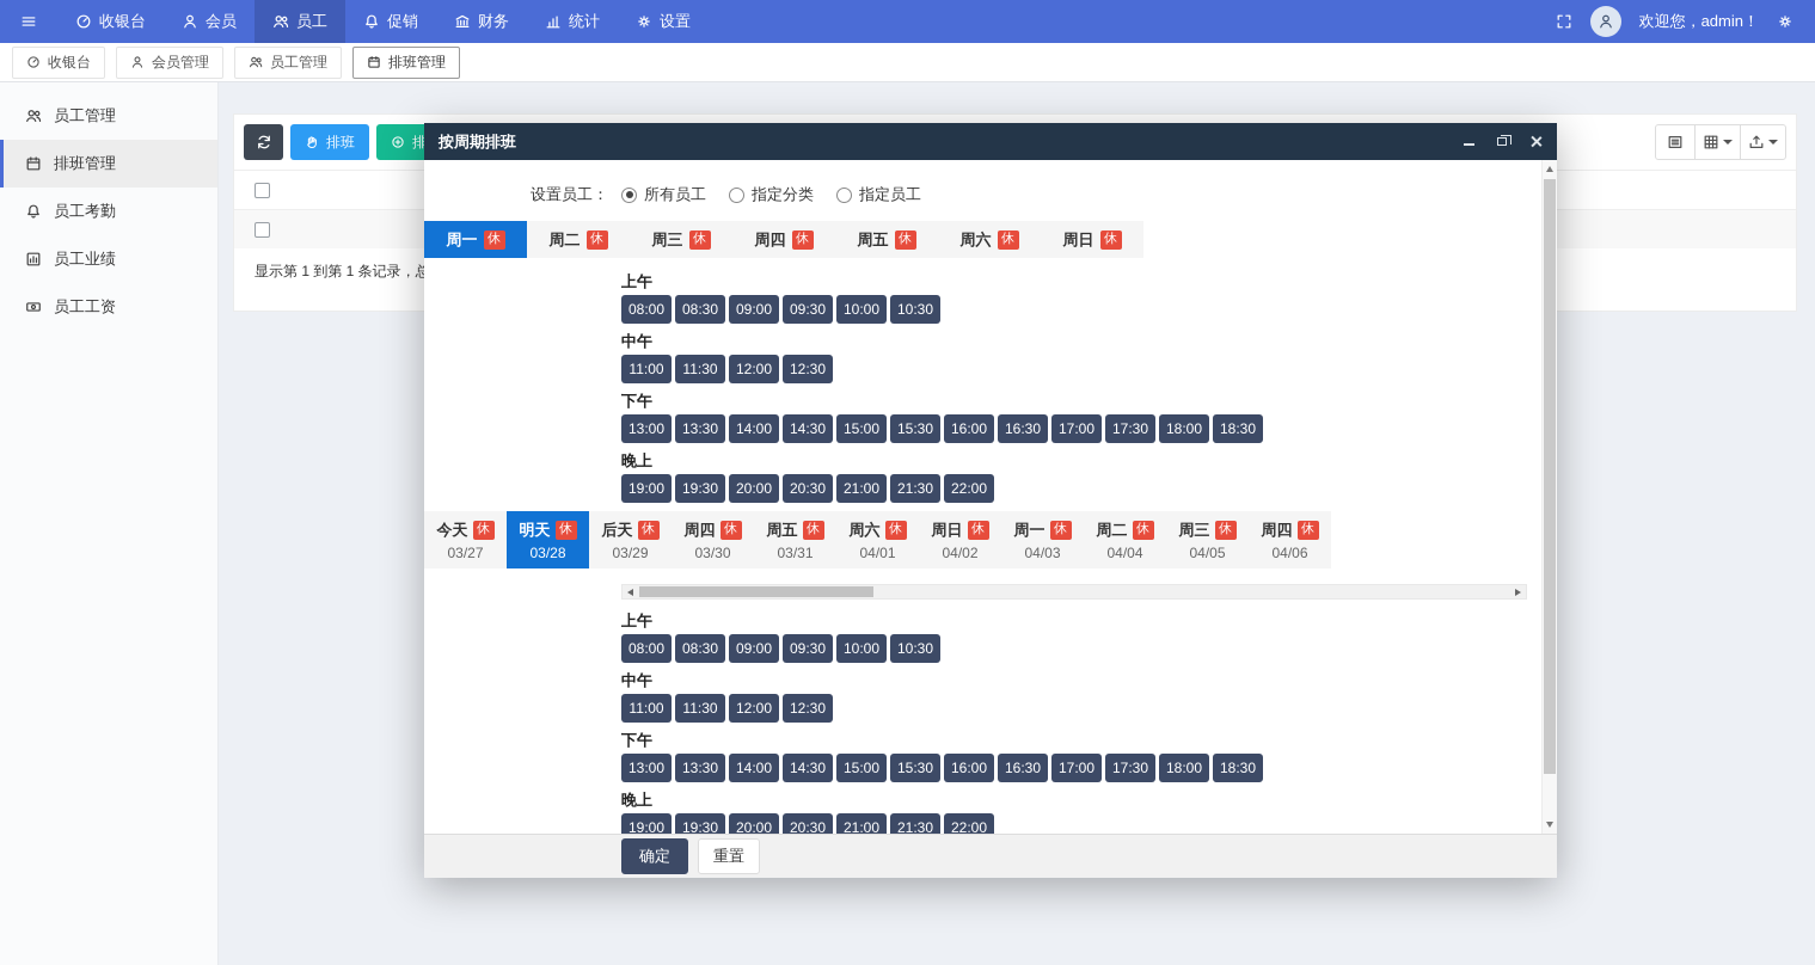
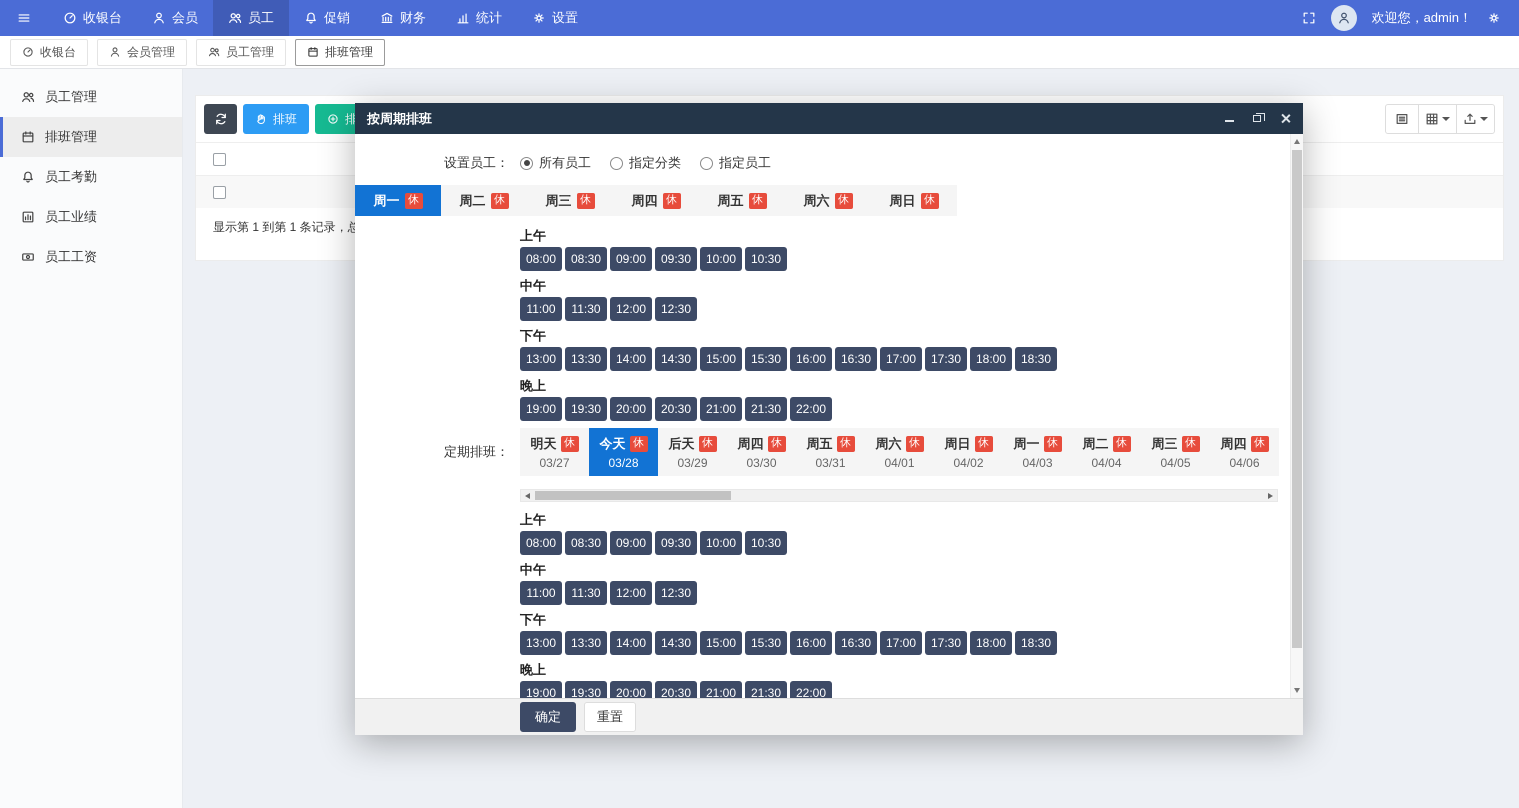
  收银台
  会员
  员工
  促销
  财务
  统计
  设置
  欢迎您，admin！
  收银台
  会员管理
  员工管理
  排班管理
  员工管理
  排班管理
  员工考勤
  员工业绩
  员工工资
  排班
  显示第 1 到第 1 条记录，总
  按周期排班
  设置员工：
  所有员工
  指定分类
  指定员工
  周一
  休
  周二
  休
  周三
  休
  周四
  休
  周五
  休
  周六
  休
  周日
  休
  上午
  08:00
  08:30
  09:00
  09:30
  10:00
  10:30
  中午
  11:00
  11:30
  12:00
  12:30
  下午
  13:00
  13:30
  14:00
  14:30
  15:00
  15:30
  16:00
  16:30
  17:00
  17:30
  18:00
  18:30
  晚上
  19:00
  19:30
  20:00
  20:30
  21:00
  21:30
  22:00
+ 定期排班：
- 今天
+ 明天
  休
  03/27
- 明天
+ 今天
  休
  03/28
  后天
  休
  03/29
  周四
  休
  03/30
  周五
  休
  03/31
  周六
  休
  04/01
  周日
  休
  04/02
  周一
  休
  04/03
  周二
  休
  04/04
  周三
  休
  04/05
  周四
  休
  04/06
  上午
  08:00
  08:30
  09:00
  09:30
  10:00
  10:30
  中午
  11:00
  11:30
  12:00
  12:30
  下午
  13:00
  13:30
  14:00
  14:30
  15:00
  15:30
  16:00
  16:30
  17:00
  17:30
  18:00
  18:30
  晚上
  19:00
  19:30
  20:00
  20:30
  21:00
  21:30
  22:00
  确定
  重置
